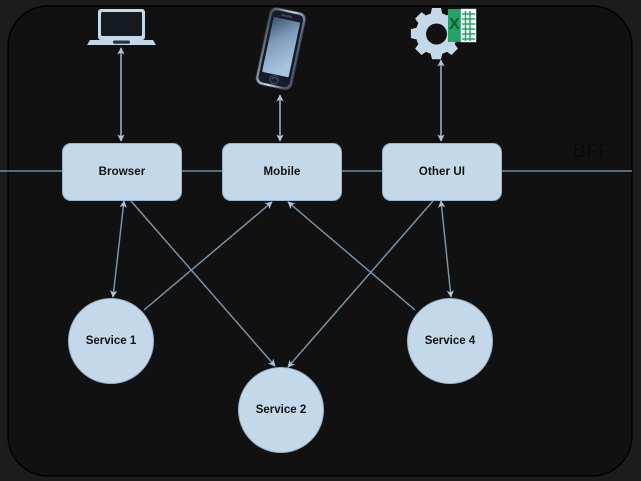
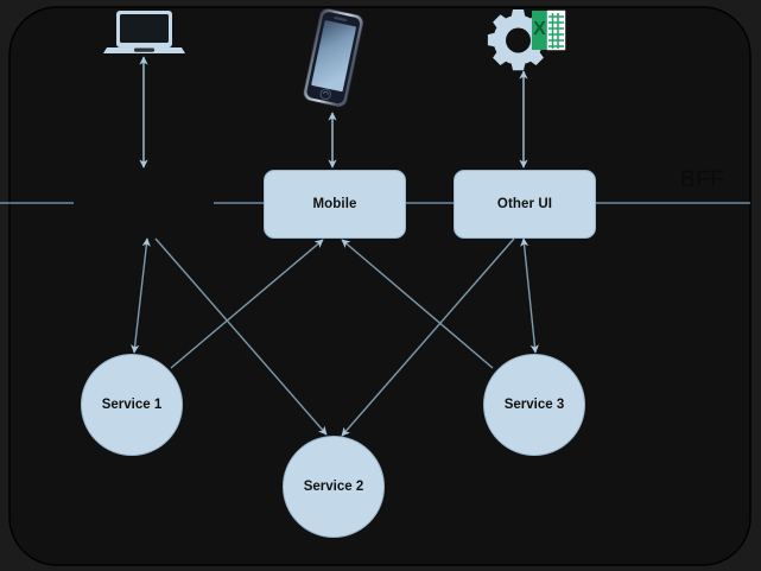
  X
- Browser
  Mobile
  Other UI
  Service 1
  Service 2
- Service 4
+ Service 3
